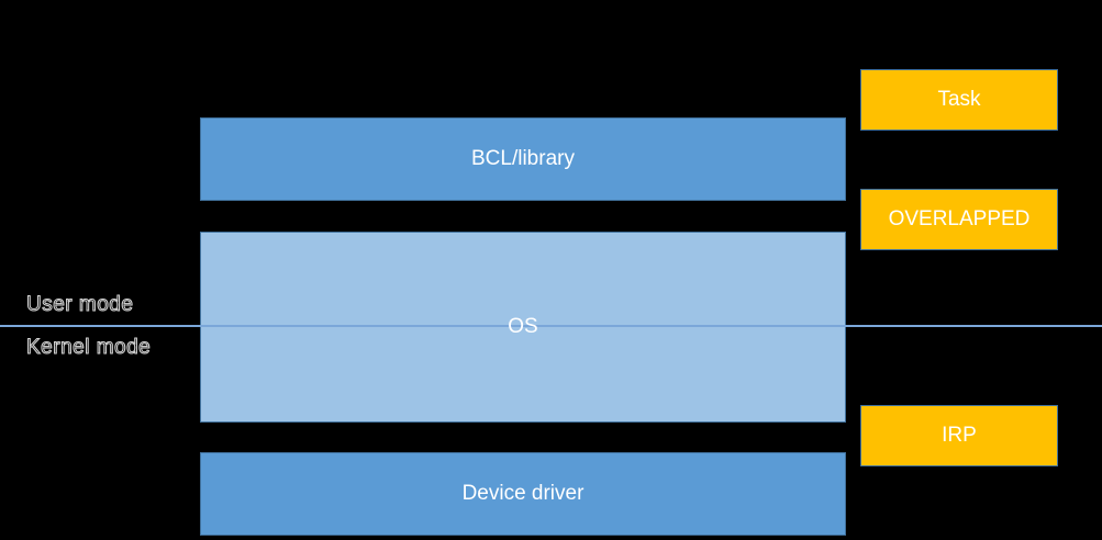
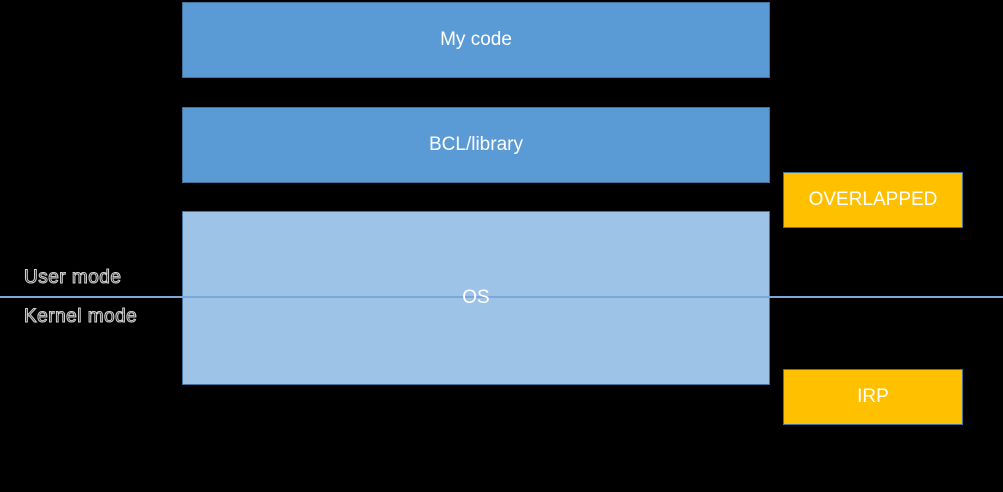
+ My code
  BCL/library
  OS
- Device driver
- Task
  OVERLAPPED
  IRP
  User mode
  Kernel mode
